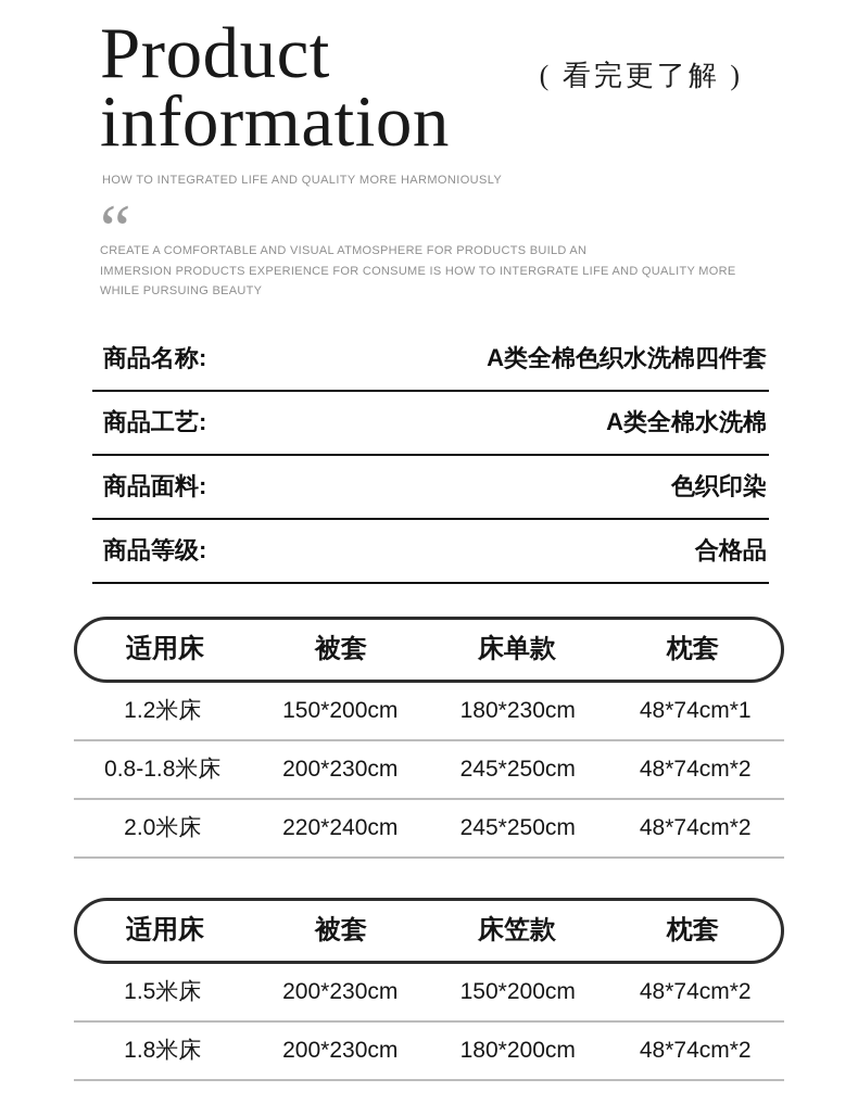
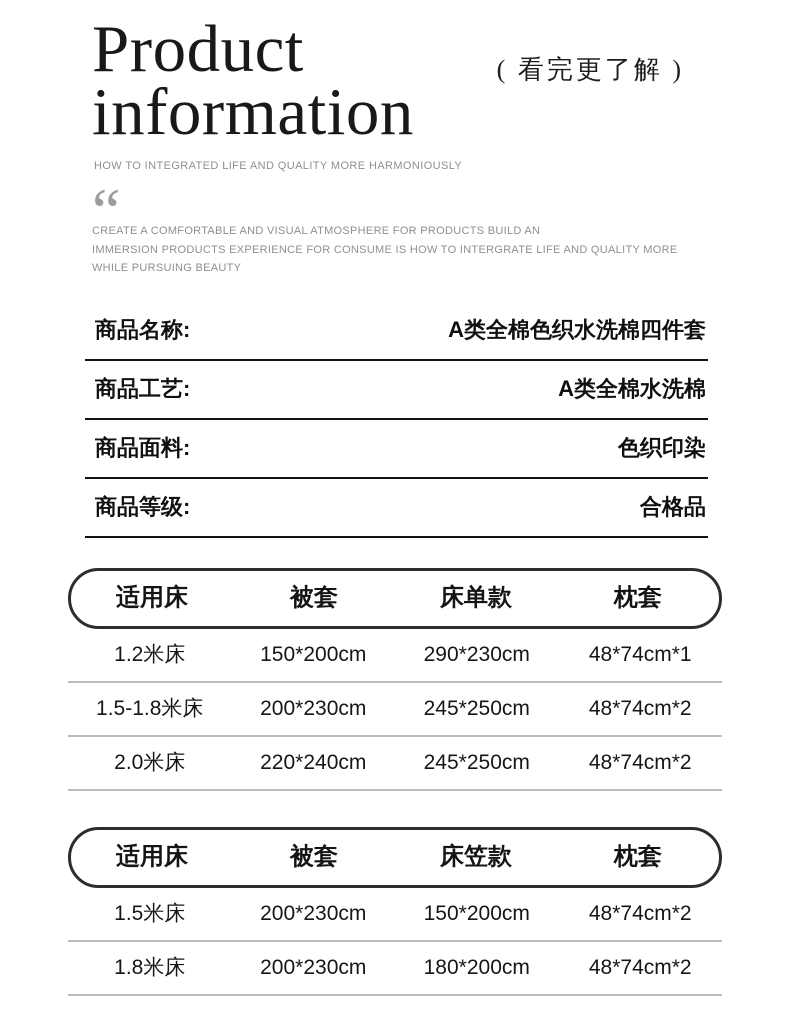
  Product
  information
  ( 看完更了解 )
  HOW TO INTEGRATED LIFE AND QUALITY MORE HARMONIOUSLY
  “
  CREATE A COMFORTABLE AND VISUAL ATMOSPHERE FOR PRODUCTS BUILD AN
  IMMERSION PRODUCTS EXPERIENCE FOR CONSUME IS HOW TO INTERGRATE LIFE AND QUALITY MORE
  WHILE PURSUING BEAUTY
  商品名称:
  A类全棉色织水洗棉四件套
  商品工艺:
  A类全棉水洗棉
  商品面料:
  色织印染
  商品等级:
  合格品
  适用床
  被套
  床单款
  枕套
  1.2米床
  150*200cm
- 180*230cm
+ 290*230cm
  48*74cm*1
- 0.8-1.8米床
+ 1.5-1.8米床
  200*230cm
  245*250cm
  48*74cm*2
  2.0米床
  220*240cm
  245*250cm
  48*74cm*2
  适用床
  被套
  床笠款
  枕套
  1.5米床
  200*230cm
  150*200cm
  48*74cm*2
  1.8米床
  200*230cm
  180*200cm
  48*74cm*2
